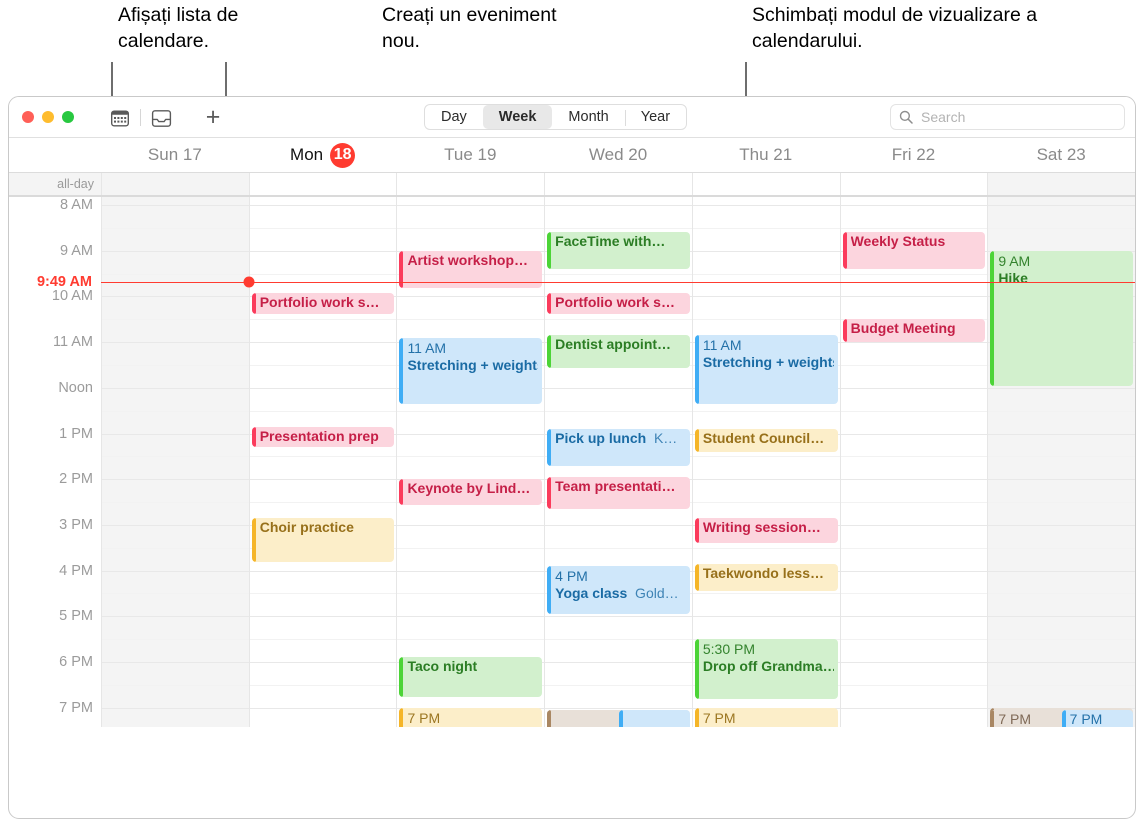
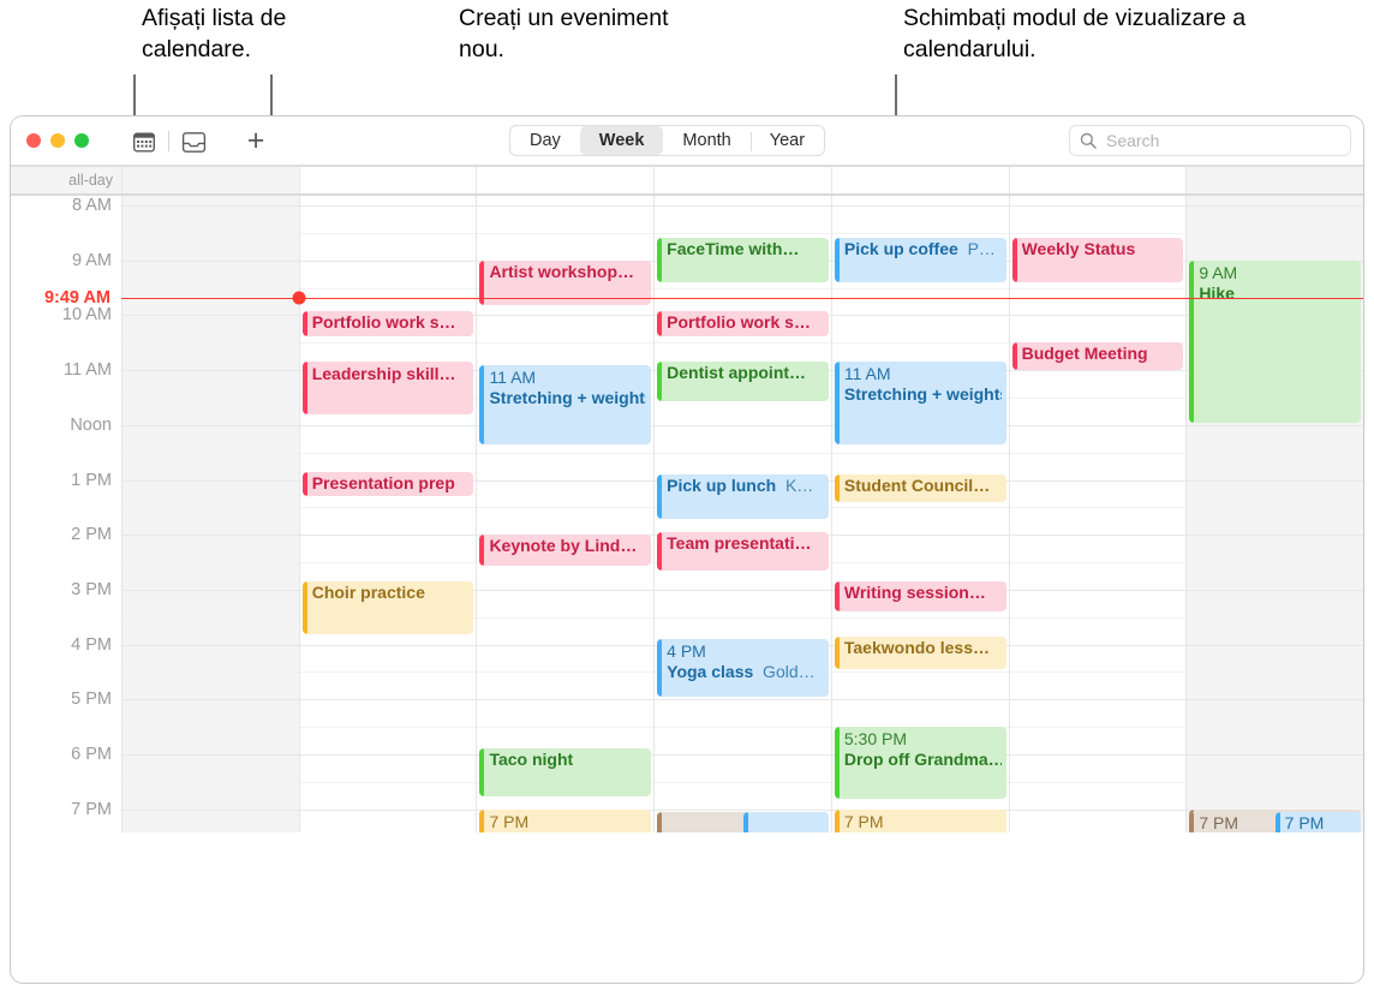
  Afișați lista de calendare.
  Creați un eveniment nou.
  Schimbați modul de vizualizare a calendarului.
  +
  Day
  Week
  Month
  Year
  Search
- Sun 17
- Mon
- 18
- Tue 19
- Wed 20
- Thu 21
- Fri 22
- Sat 23
  all-day
  8 AM
  9 AM
  10 AM
  11 AM
  Noon
  1 PM
  2 PM
  3 PM
  4 PM
  5 PM
  6 PM
  7 PM
  Portfolio work s…
+ Leadership skill…
  Presentation prep
  Choir practice
  Artist workshop…
  11 AM
  Stretching + weight
  Keynote by Lind…
  Taco night
  7 PM
  FaceTime with…
  Portfolio work s…
  Dentist appoint…
  Pick up lunch K…
  Team presentati…
  4 PM
  Yoga class Gold…
+ Pick up coffee P…
  11 AM
  Stretching + weight
  Student Council…
  Writing session…
  Taekwondo less…
  5:30 PM
  Drop off Grandma…
  7 PM
  Weekly Status
  Budget Meeting
  9 AM
  Hike
  7 PM
  7 PM
  9:49 AM
